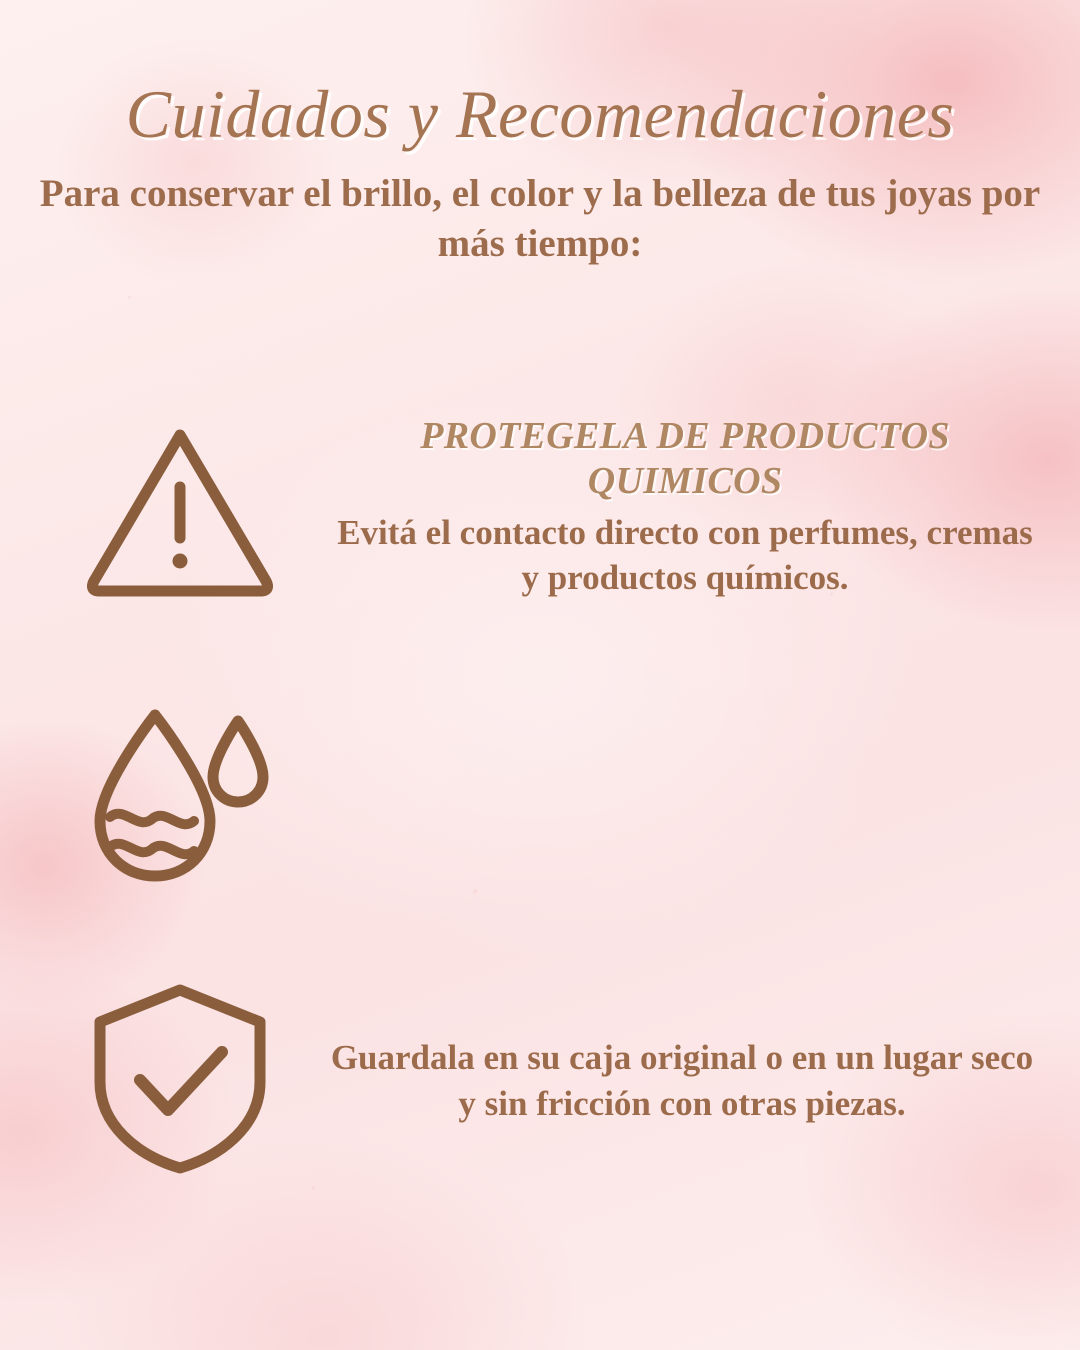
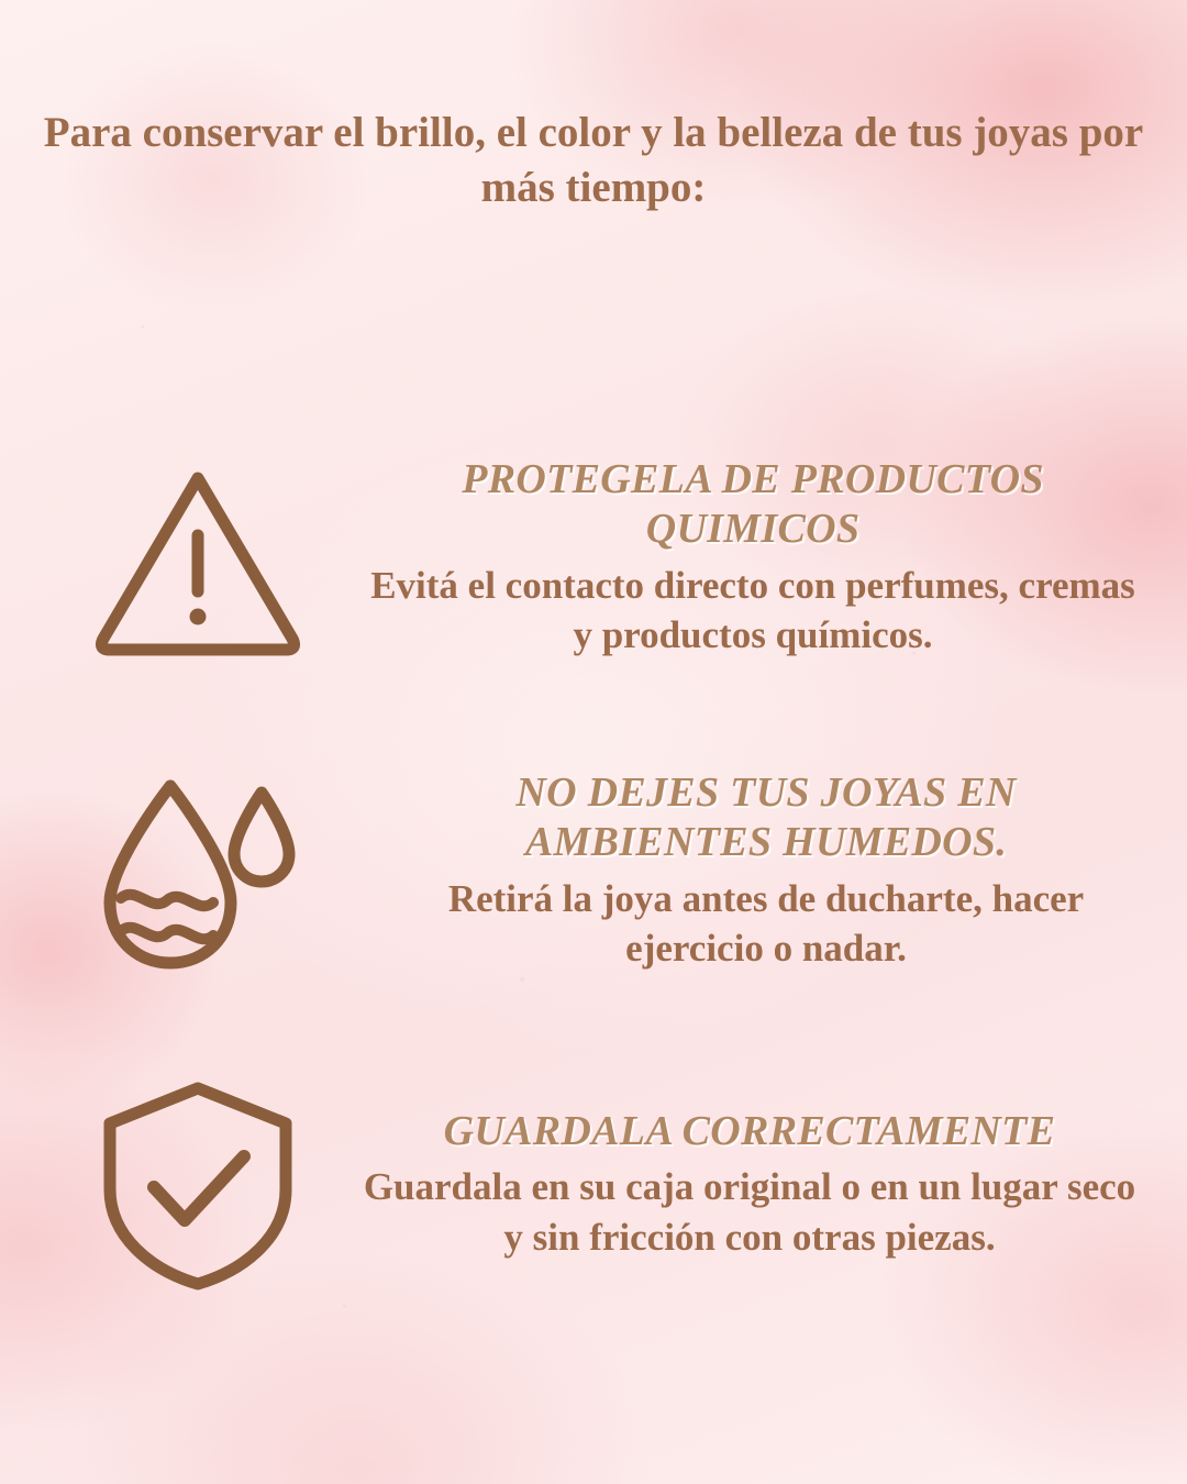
- Cuidados y Recomendaciones
  Para conservar el brillo, el color y la belleza de tus joyas por más tiempo:
  PROTEGELA DE PRODUCTOS QUIMICOS
  Evitá el contacto directo con perfumes, cremas y productos químicos.
+ NO DEJES TUS JOYAS EN AMBIENTES HUMEDOS.
+ Retirá la joya antes de ducharte, hacer ejercicio o nadar.
+ GUARDALA CORRECTAMENTE
  Guardala en su caja original o en un lugar seco y sin fricción con otras piezas.
